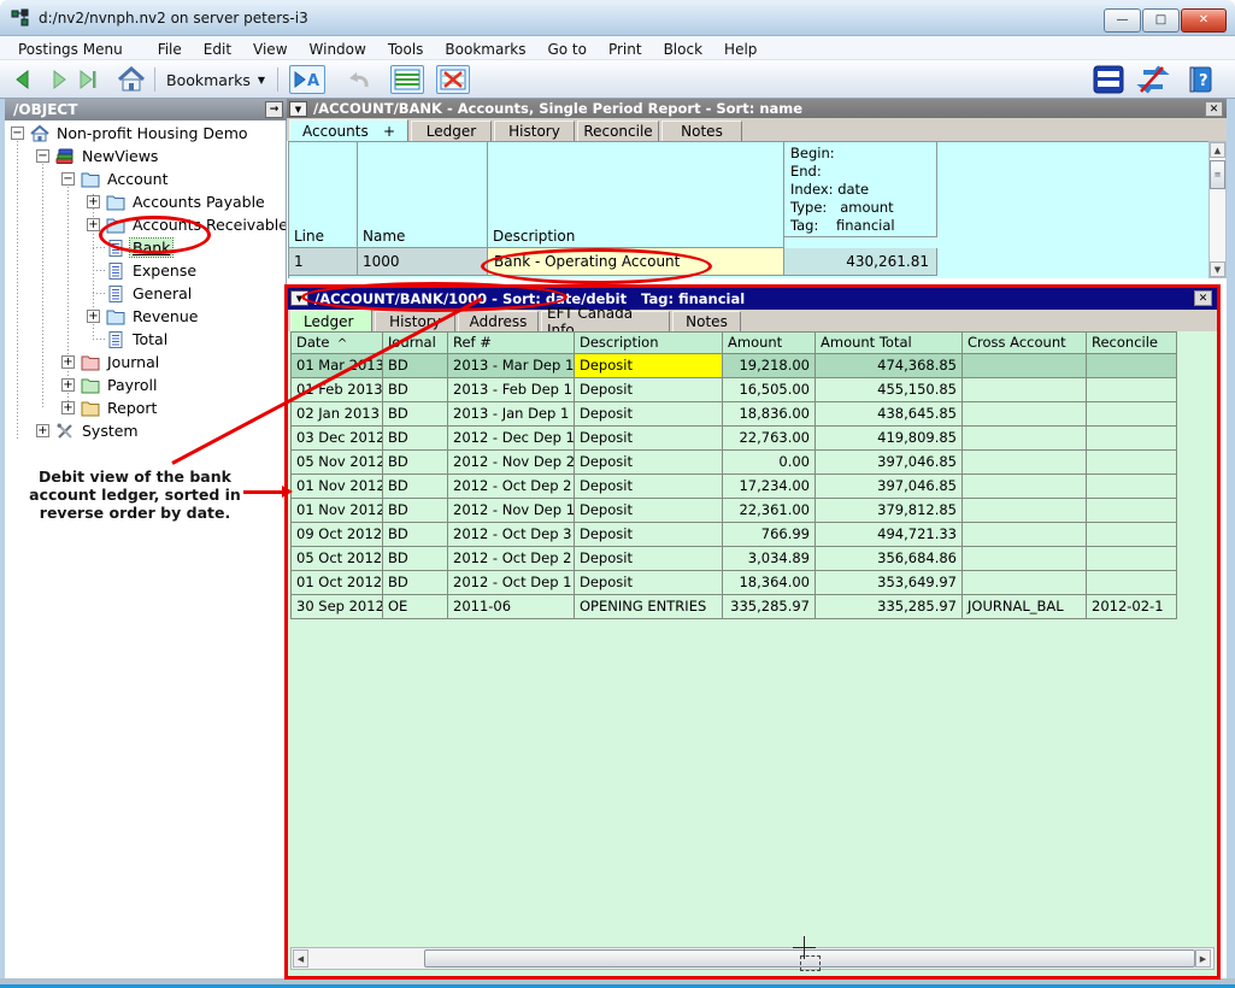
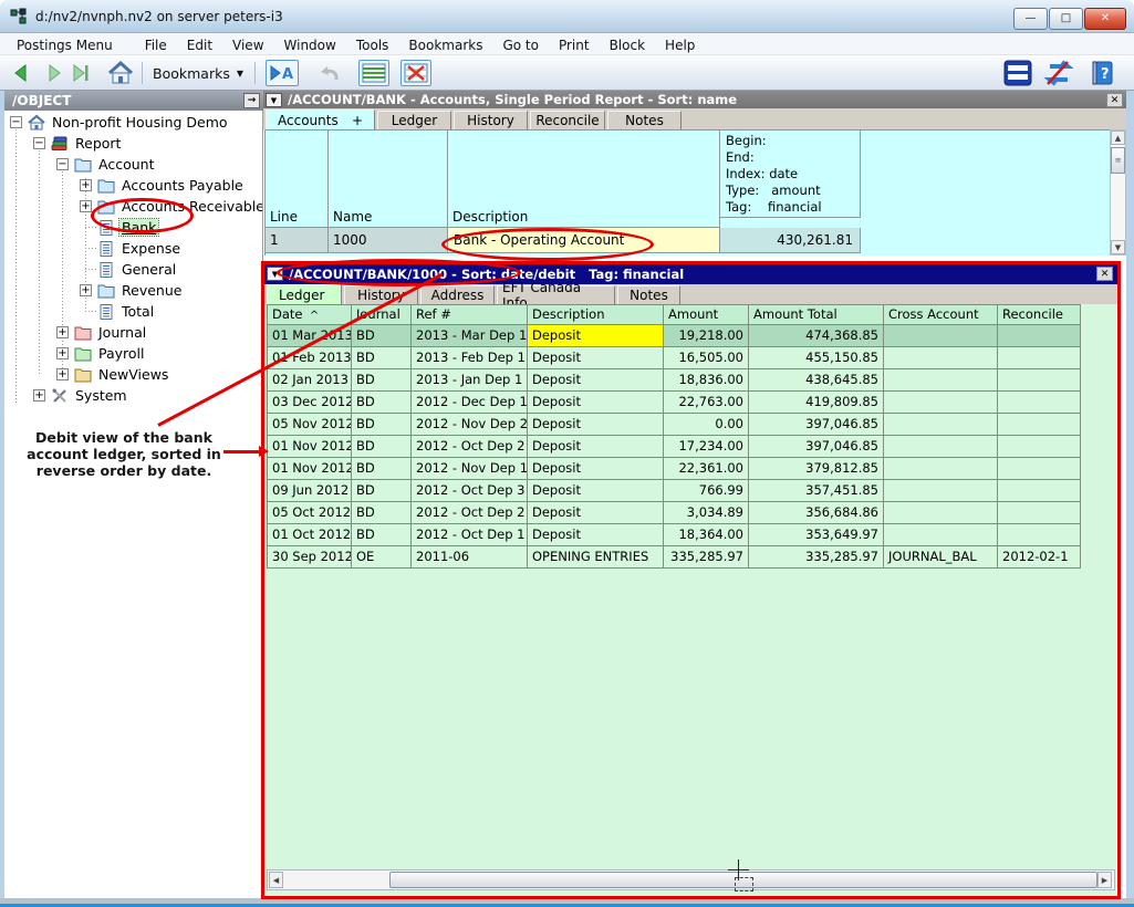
  d:/nv2/nvnph.nv2 on server peters-i3
  —
  □
  ✕
  Postings Menu File Edit View Window Tools Bookmarks Go to Print Block Help
  Bookmarks
  ▼
  A
  ?
  /OBJECT
  →
  −
  Non-profit Housing Demo
  −
- NewViews
+ Report
  −
  Account
  +
  Accounts Payable
  +
  Accounts Receivable
  Bank
  Expense
  General
  +
  Revenue
  Total
  +
  Journal
  +
  Payroll
  +
- Report
+ NewViews
  +
  System
  ▼
  /ACCOUNT/BANK - Accounts, Single Period Report - Sort: name
  ✕
  Accounts
  +
  Ledger
  History
  Reconcile
  Notes
  Line
  Name
  Description
  Begin:
  End:
  Index: date
  Type: amount
  Tag: financial
  1
  1000
  Bank - Operating Account
  430,261.81
  ▲
  ≡
  ▼
  ▼
  /ACCOUNT/BANK/100 - Sort: date/debit Tag: financial
  ✕
  Ledger
  Histor
  Address
  EFT Canada Info
  Notes
  Date ^
  Jurnal
  Ref #
  Description
  Amount
  Amount Total
  Cross Account
  Reconcile
  01 Mar013
  BD
  2013 - Mar Dep 1
  Deposit
  19,218.00
  474,368.85
  0 Feb 2013
  BD
  2013 - Feb Dep 1
  Deposit
  16,505.00
  455,150.85
  02 Jan 2013
  BD
  2013 - Jan Dep 1
  Deposit
  18,836.00
  438,645.85
  03 Dec 2012
  BD
  2012 - Dec Dep 1
  Deposit
  22,763.00
  419,809.85
  05 Nov 2012
  BD
  2012 - Nov Dep 2
  Deposit
  0.00
  397,046.85
  01 Nov 2012
  BD
  2012 - Oct Dep 2
  Deposit
  17,234.00
  397,046.85
  01 Nov 2012
  BD
  2012 - Nov Dep 1
  Deposit
  22,361.00
  379,812.85
- 09 Oct 2012
+ 09 Jun 2012
  BD
  2012 - Oct Dep 3
  Deposit
  766.99
- 494,721.33
+ 357,451.85
  05 Oct 2012
  BD
  2012 - Oct Dep 2
  Deposit
  3,034.89
  356,684.86
  01 Oct 2012
  BD
  2012 - Oct Dep 1
  Deposit
  18,364.00
  353,649.97
  30 Sep 2012
  OE
  2011-06
  OPENING ENTRIES
  335,285.97
  335,285.97
  JOURNAL_BAL
  2012-02-1
  ◀
  ▶
  Debit view of the bank
  account ledger, sorted in
  reverse order by date.
